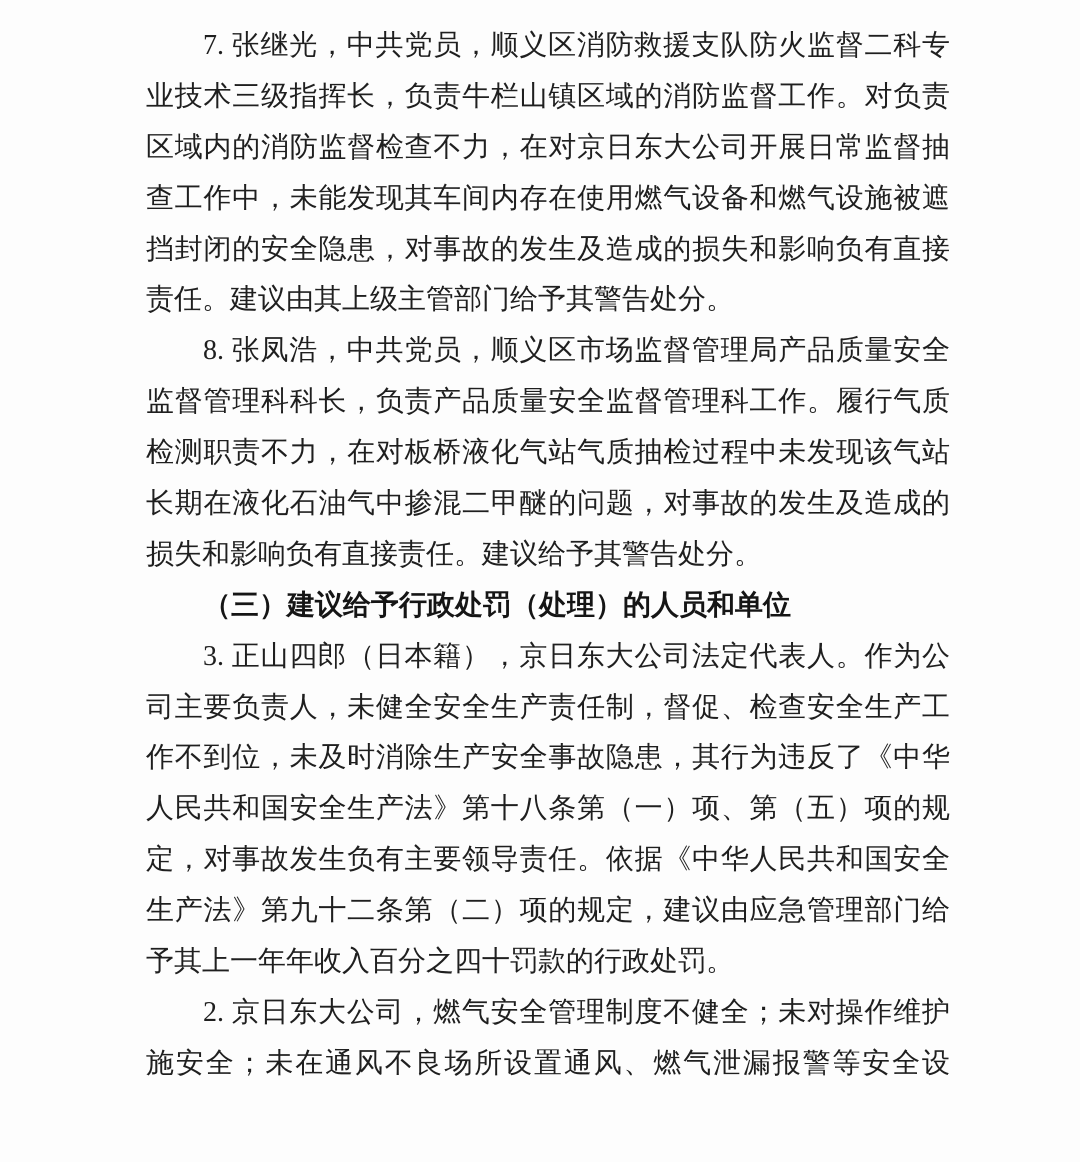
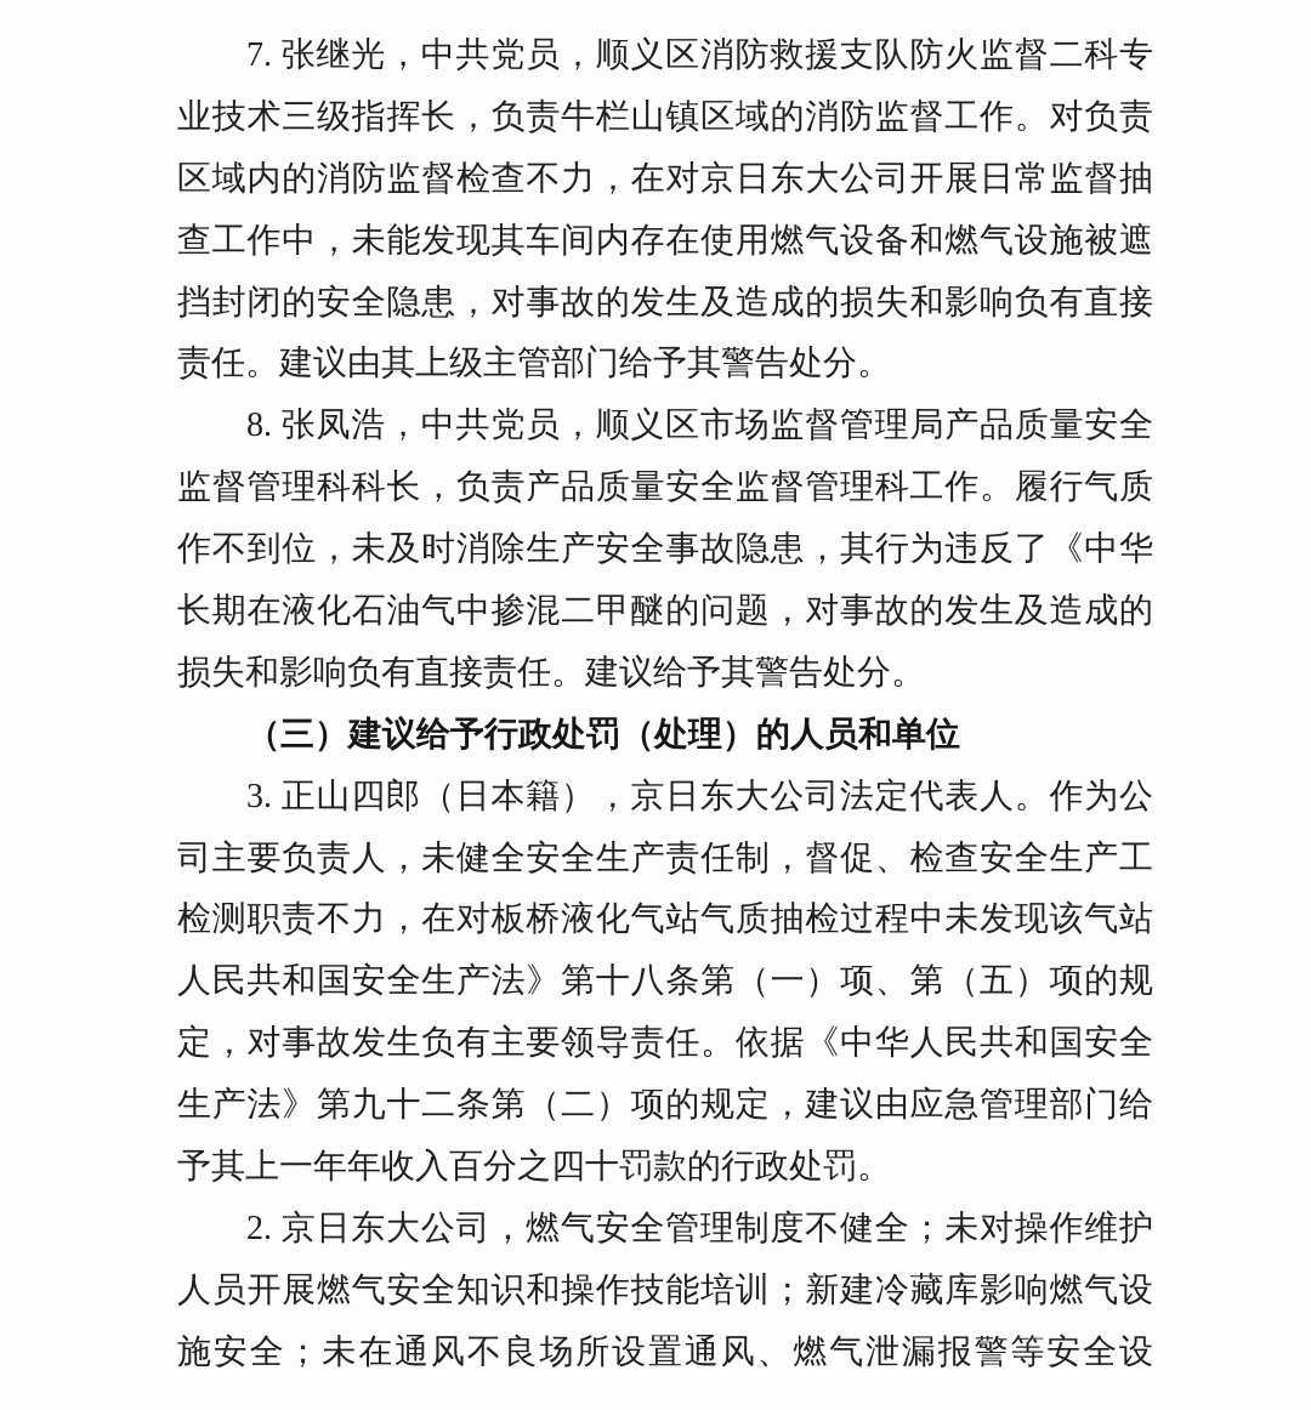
  7. 张继光，中共党员，顺义区消防救援支队防火监督二科专
  业技术三级指挥长，负责牛栏山镇区域的消防监督工作。对负责
  区域内的消防监督检查不力，在对京日东大公司开展日常监督抽
  查工作中，未能发现其车间内存在使用燃气设备和燃气设施被遮
  挡封闭的安全隐患，对事故的发生及造成的损失和影响负有直接
  责任。建议由其上级主管部门给予其警告处分。
  8. 张凤浩，中共党员，顺义区市场监督管理局产品质量安全
  监督管理科科长，负责产品质量安全监督管理科工作。履行气质
- 检测职责不力，在对板桥液化气站气质抽检过程中未发现该气站
+ 作不到位，未及时消除生产安全事故隐患，其行为违反了《中华
  长期在液化石油气中掺混二甲醚的问题，对事故的发生及造成的
  损失和影响负有直接责任。建议给予其警告处分。
  （三）建议给予行政处罚（处理）的人员和单位
  3. 正山四郎（日本籍），京日东大公司法定代表人。作为公
  司主要负责人，未健全安全生产责任制，督促、检查安全生产工
- 作不到位，未及时消除生产安全事故隐患，其行为违反了《中华
+ 检测职责不力，在对板桥液化气站气质抽检过程中未发现该气站
  人民共和国安全生产法》第十八条第（一）项、第（五）项的规
  定，对事故发生负有主要领导责任。依据《中华人民共和国安全
  生产法》第九十二条第（二）项的规定，建议由应急管理部门给
  予其上一年年收入百分之四十罚款的行政处罚。
  2. 京日东大公司，燃气安全管理制度不健全；未对操作维护
+ 人员开展燃气安全知识和操作技能培训；新建冷藏库影响燃气设
  施安全；未在通风不良场所设置通风、燃气泄漏报警等安全设
